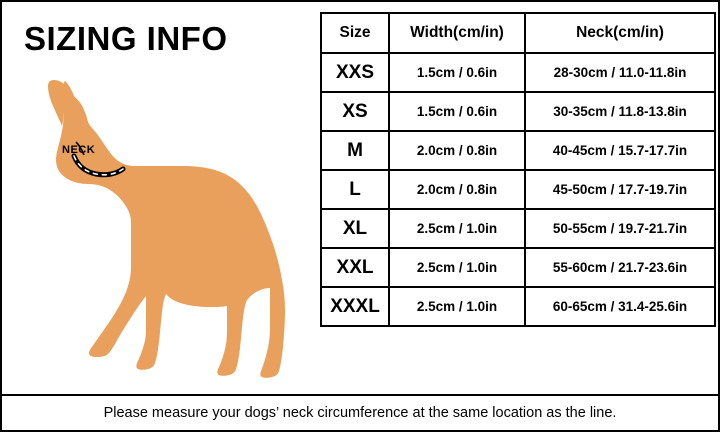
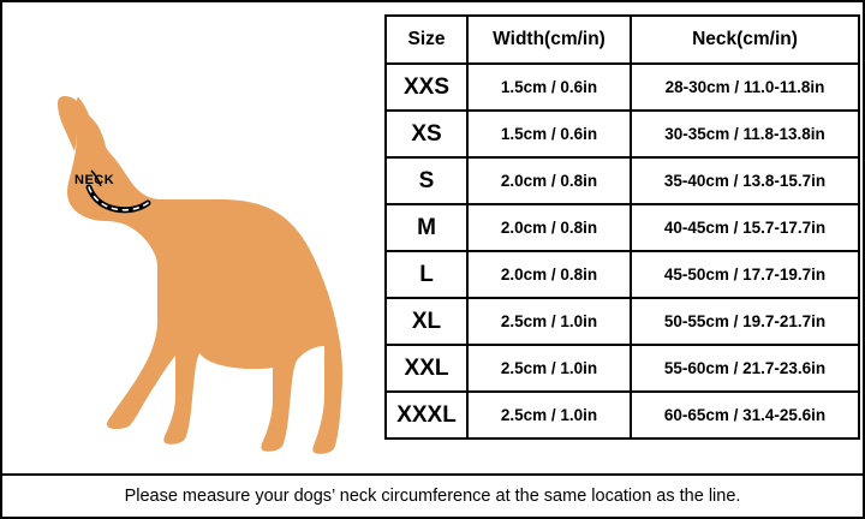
- SIZING INFO
  NECK
  Size	Width(cm/in)	Neck(cm/in)
  XXS	1.5cm / 0.6in	28-30cm / 11.0-11.8in
  XS	1.5cm / 0.6in	30-35cm / 11.8-13.8in
+ S	2.0cm / 0.8in	35-40cm / 13.8-15.7in
  M	2.0cm / 0.8in	40-45cm / 15.7-17.7in
  L	2.0cm / 0.8in	45-50cm / 17.7-19.7in
  XL	2.5cm / 1.0in	50-55cm / 19.7-21.7in
  XXL	2.5cm / 1.0in	55-60cm / 21.7-23.6in
  XXXL	2.5cm / 1.0in	60-65cm / 31.4-25.6in
  Please measure your dogs’ neck circumference at the same location as the line.
